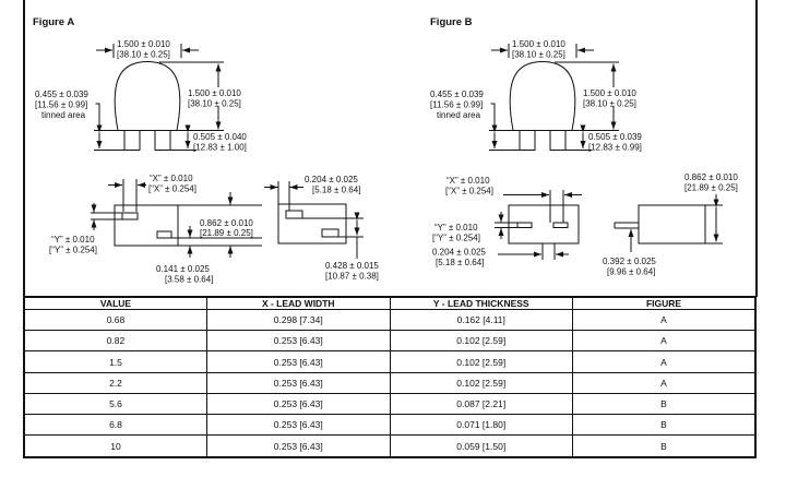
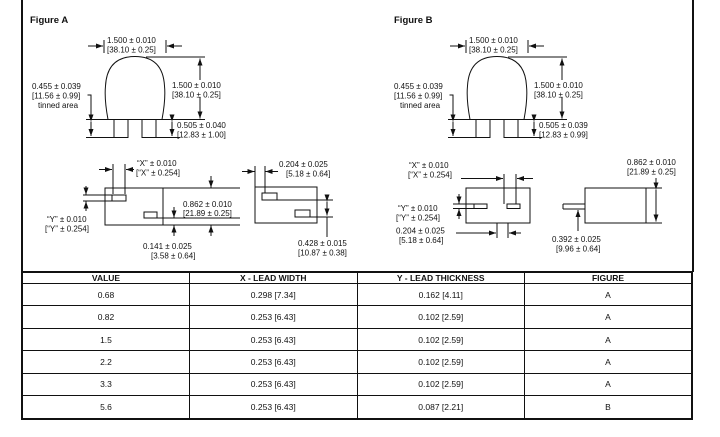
  Figure A
  Figure B
  1.500 ± 0.010
  [38.10 ± 0.25]
  1.500 ± 0.010
  [38.10 ± 0.25]
  0.505 ± 0.040
  [12.83 ± 1.00]
  0.455 ± 0.039
  [11.56 ± 0.99]
  tinned area
  1.500 ± 0.010
  [38.10 ± 0.25]
  1.500 ± 0.010
  [38.10 ± 0.25]
  0.505 ± 0.039
  [12.83 ± 0.99]
  0.455 ± 0.039
  [11.56 ± 0.99]
  tinned area
  “X” ± 0.010
  [“X” ± 0.254]
  “Y” ± 0.010
  [“Y” ± 0.254]
  0.862 ± 0.010
  [21.89 ± 0.25]
  0.141 ± 0.025
  [3.58 ± 0.64]
  0.204 ± 0.025
  [5.18 ± 0.64]
  0.428 ± 0.015
  [10.87 ± 0.38]
  “X” ± 0.010
  [“X” ± 0.254]
  “Y” ± 0.010
  [“Y” ± 0.254]
  0.204 ± 0.025
  [5.18 ± 0.64]
  0.862 ± 0.010
  [21.89 ± 0.25]
  0.392 ± 0.025
  [9.96 ± 0.64]
  VALUE	X - LEAD WIDTH	Y - LEAD THICKNESS	FIGURE
  0.68	0.298 [7.34]	0.162 [4.11]	A
  0.82	0.253 [6.43]	0.102 [2.59]	A
  1.5	0.253 [6.43]	0.102 [2.59]	A
  2.2	0.253 [6.43]	0.102 [2.59]	A
+ 3.3	0.253 [6.43]	0.102 [2.59]	A
  5.6	0.253 [6.43]	0.087 [2.21]	B
- 6.8	0.253 [6.43]	0.071 [1.80]	B
- 10	0.253 [6.43]	0.059 [1.50]	B
